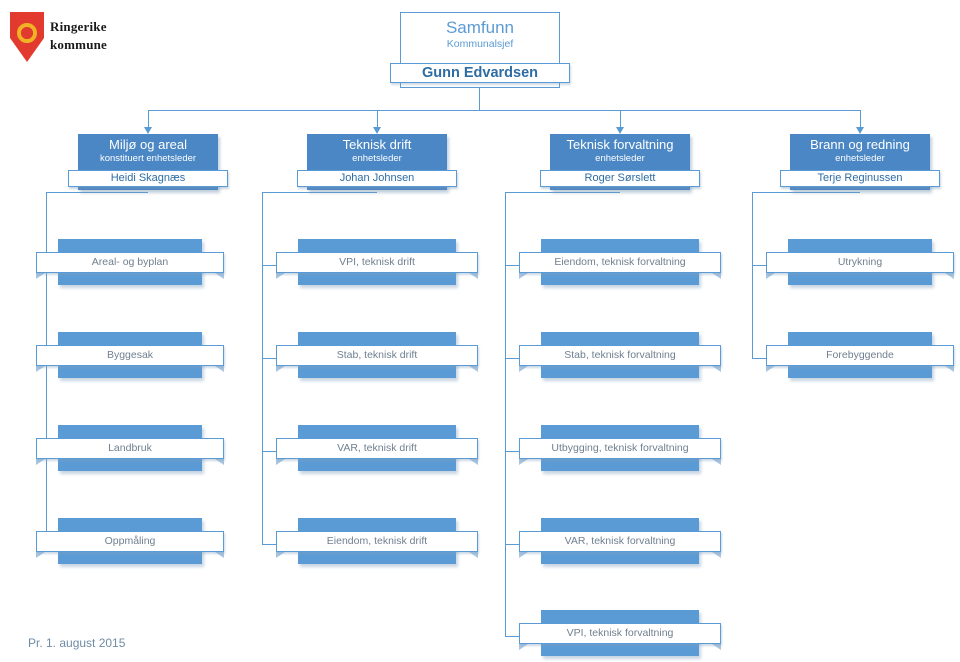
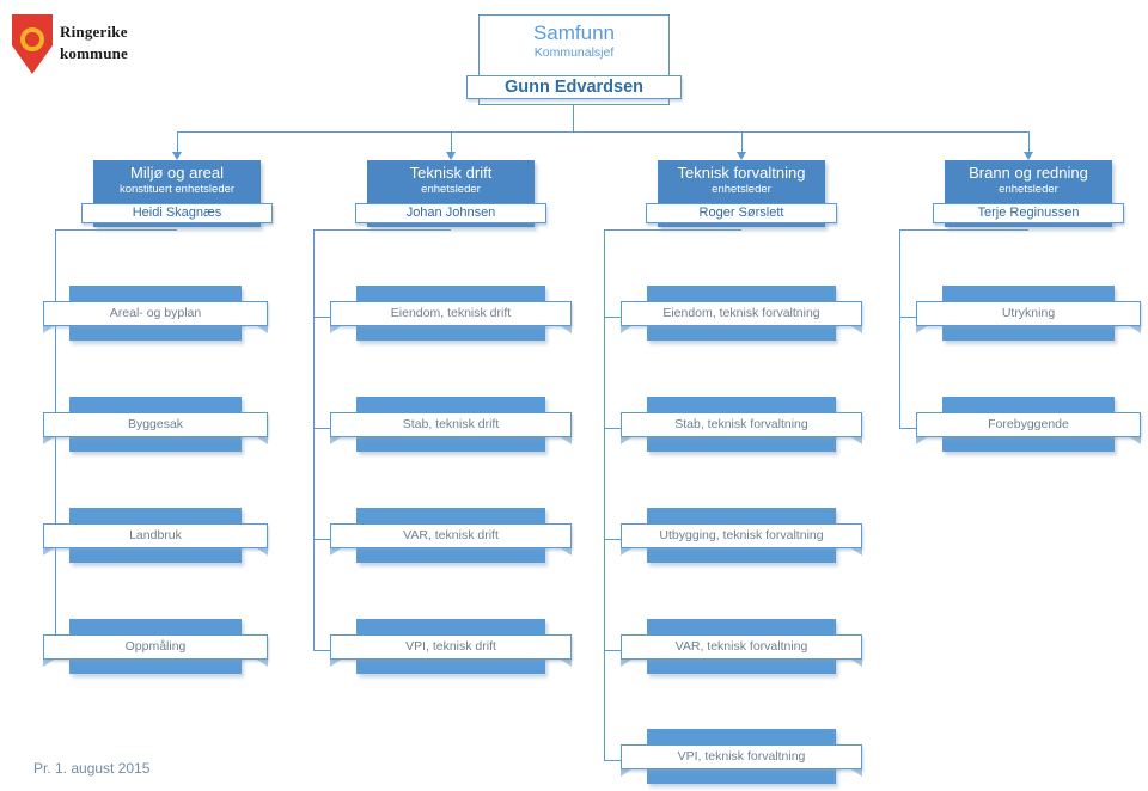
  Ringerike
  kommune
  Samfunn
  Kommunalsjef
  Gunn Edvardsen
  Miljø og areal
  konstituert enhetsleder
  Heidi Skagnæs
  Teknisk drift
  enhetsleder
  Johan Johnsen
  Teknisk forvaltning
  enhetsleder
  Roger Sørslett
  Brann og redning
  enhetsleder
  Terje Reginussen
  Areal- og byplan
  Byggesak
  Landbruk
  Oppmåling
- VPI, teknisk drift
+ Eiendom, teknisk drift
  Stab, teknisk drift
  VAR, teknisk drift
- Eiendom, teknisk drift
+ VPI, teknisk drift
  Eiendom, teknisk forvaltning
  Stab, teknisk forvaltning
  Utbygging, teknisk forvaltning
  VAR, teknisk forvaltning
  VPI, teknisk forvaltning
  Utrykning
  Forebyggende
  Pr. 1. august 2015
